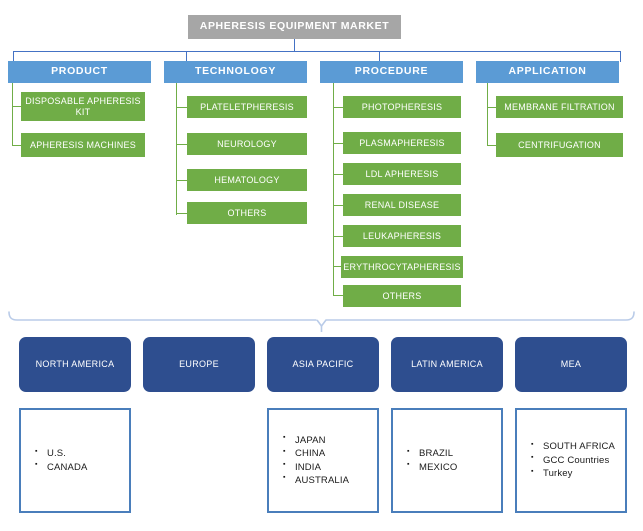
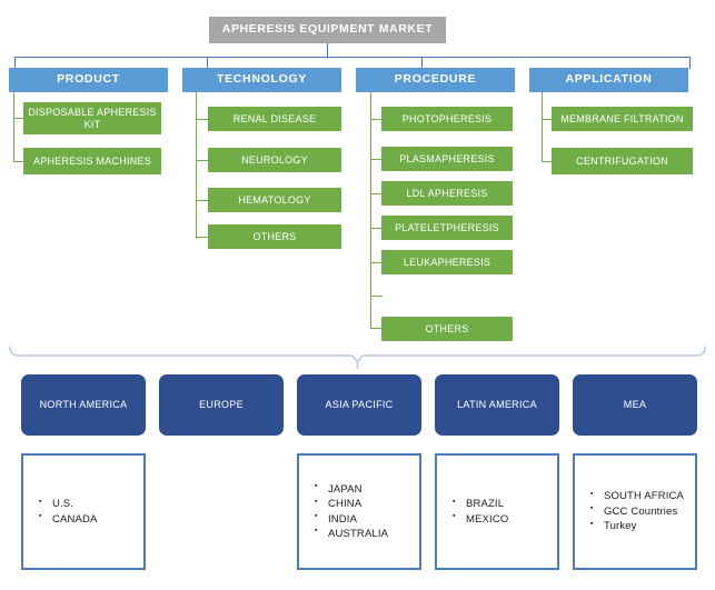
  APHERESIS EQUIPMENT MARKET
  PRODUCT
  TECHNOLOGY
  PROCEDURE
  APPLICATION
  DISPOSABLE APHERESIS KIT
  APHERESIS MACHINES
- PLATELETPHERESIS
+ RENAL DISEASE
  NEUROLOGY
  HEMATOLOGY
  OTHERS
  PHOTOPHERESIS
  PLASMAPHERESIS
  LDL APHERESIS
- RENAL DISEASE
+ PLATELETPHERESIS
  LEUKAPHERESIS
- ERYTHROCYTAPHERESIS
  OTHERS
  MEMBRANE FILTRATION
  CENTRIFUGATION
  NORTH AMERICA
  EUROPE
  ASIA PACIFIC
  LATIN AMERICA
  MEA
  U.S.
  CANADA
  JAPAN
  CHINA
  INDIA
  AUSTRALIA
  BRAZIL
  MEXICO
  SOUTH AFRICA
  GCC Countries
  Turkey
